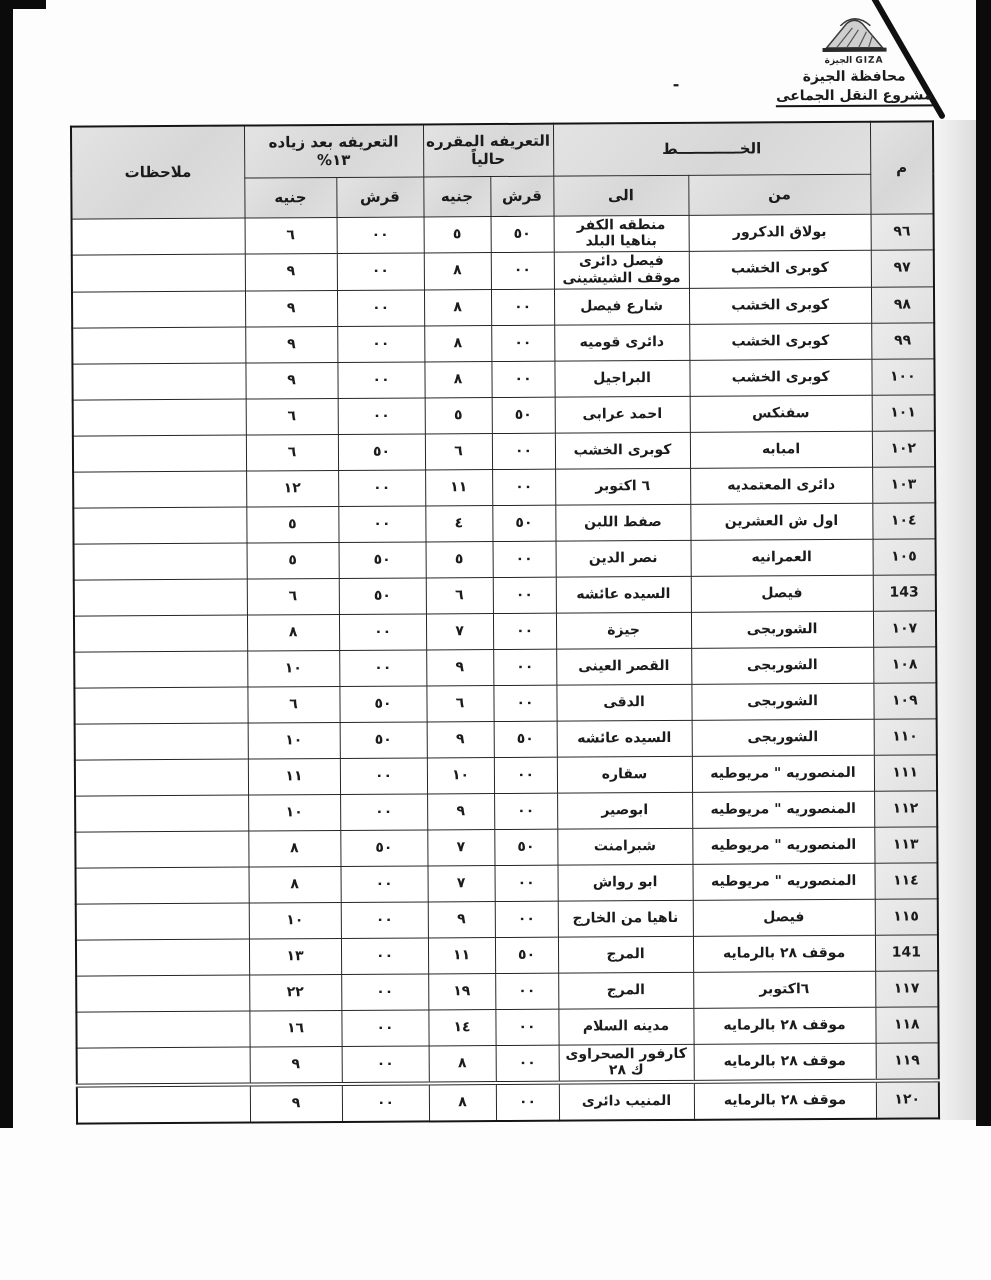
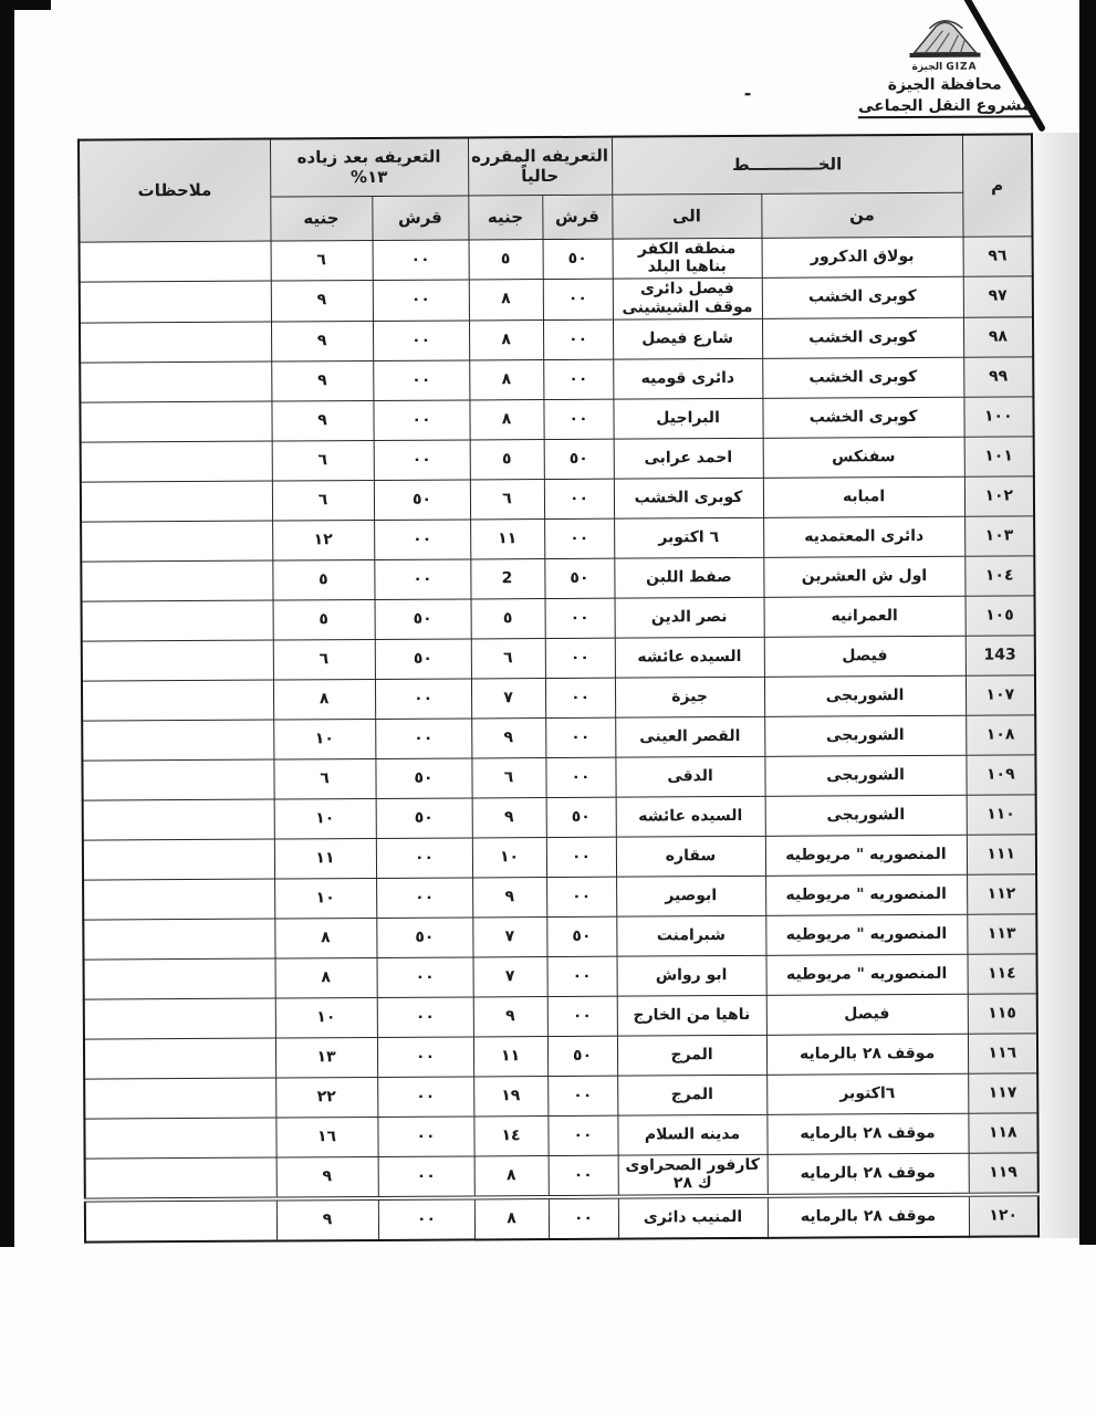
  الجيزة GIZA
  محافظة الجيزة
  مشروع النقل الجماعى
  -
  م	الخــــــــــــط	التعريفه المقرره حالياً	التعريفه بعد زياده ١٣%	ملاحظات
  من	الى	قرش	جنيه	قرش	جنيه
  ٩٦	بولاق الدكرور	منطقه الكفر بناهيا البلد	٥٠	٥	٠٠	٦
  ٩٧	كوبرى الخشب	فيصل دائرى موقف الشيشينى	٠٠	٨	٠٠	٩
  ٩٨	كوبرى الخشب	شارع فيصل	٠٠	٨	٠٠	٩
  ٩٩	كوبرى الخشب	دائرى قوميه	٠٠	٨	٠٠	٩
  ١٠٠	كوبرى الخشب	البراجيل	٠٠	٨	٠٠	٩
  ١٠١	سفنكس	احمد عرابى	٥٠	٥	٠٠	٦
  ١٠٢	امبابه	كوبرى الخشب	٠٠	٦	٥٠	٦
  ١٠٣	دائرى المعتمديه	٦ اكتوبر	٠٠	١١	٠٠	١٢
- ١٠٤	اول ش العشرين	صفط اللبن	٥٠	٤	٠٠	٥
+ ١٠٤	اول ش العشرين	صفط اللبن	٥٠	2	٠٠	٥
  ١٠٥	العمرانيه	نصر الدين	٠٠	٥	٥٠	٥
  143	فيصل	السيده عائشه	٠٠	٦	٥٠	٦
  ١٠٧	الشوربجى	جيزة	٠٠	٧	٠٠	٨
  ١٠٨	الشوربجى	القصر العينى	٠٠	٩	٠٠	١٠
  ١٠٩	الشوربجى	الدقى	٠٠	٦	٥٠	٦
  ١١٠	الشوربجى	السيده عائشه	٥٠	٩	٥٠	١٠
  ١١١	المنصوريه " مريوطيه	سقاره	٠٠	١٠	٠٠	١١
  ١١٢	المنصوريه " مريوطيه	ابوصير	٠٠	٩	٠٠	١٠
  ١١٣	المنصوريه " مريوطيه	شبرامنت	٥٠	٧	٥٠	٨
  ١١٤	المنصوريه " مريوطيه	ابو رواش	٠٠	٧	٠٠	٨
  ١١٥	فيصل	ناهيا من الخارج	٠٠	٩	٠٠	١٠
- 141	موقف ٢٨ بالرمايه	المرج	٥٠	١١	٠٠	١٣
+ ١١٦	موقف ٢٨ بالرمايه	المرج	٥٠	١١	٠٠	١٣
  ١١٧	٦اكتوبر	المرج	٠٠	١٩	٠٠	٢٢
  ١١٨	موقف ٢٨ بالرمايه	مدينه السلام	٠٠	١٤	٠٠	١٦
  ١١٩	موقف ٢٨ بالرمايه	كارفور الصحراوى ك ٢٨	٠٠	٨	٠٠	٩
  ١٢٠	موقف ٢٨ بالرمايه	المنيب دائرى	٠٠	٨	٠٠	٩
